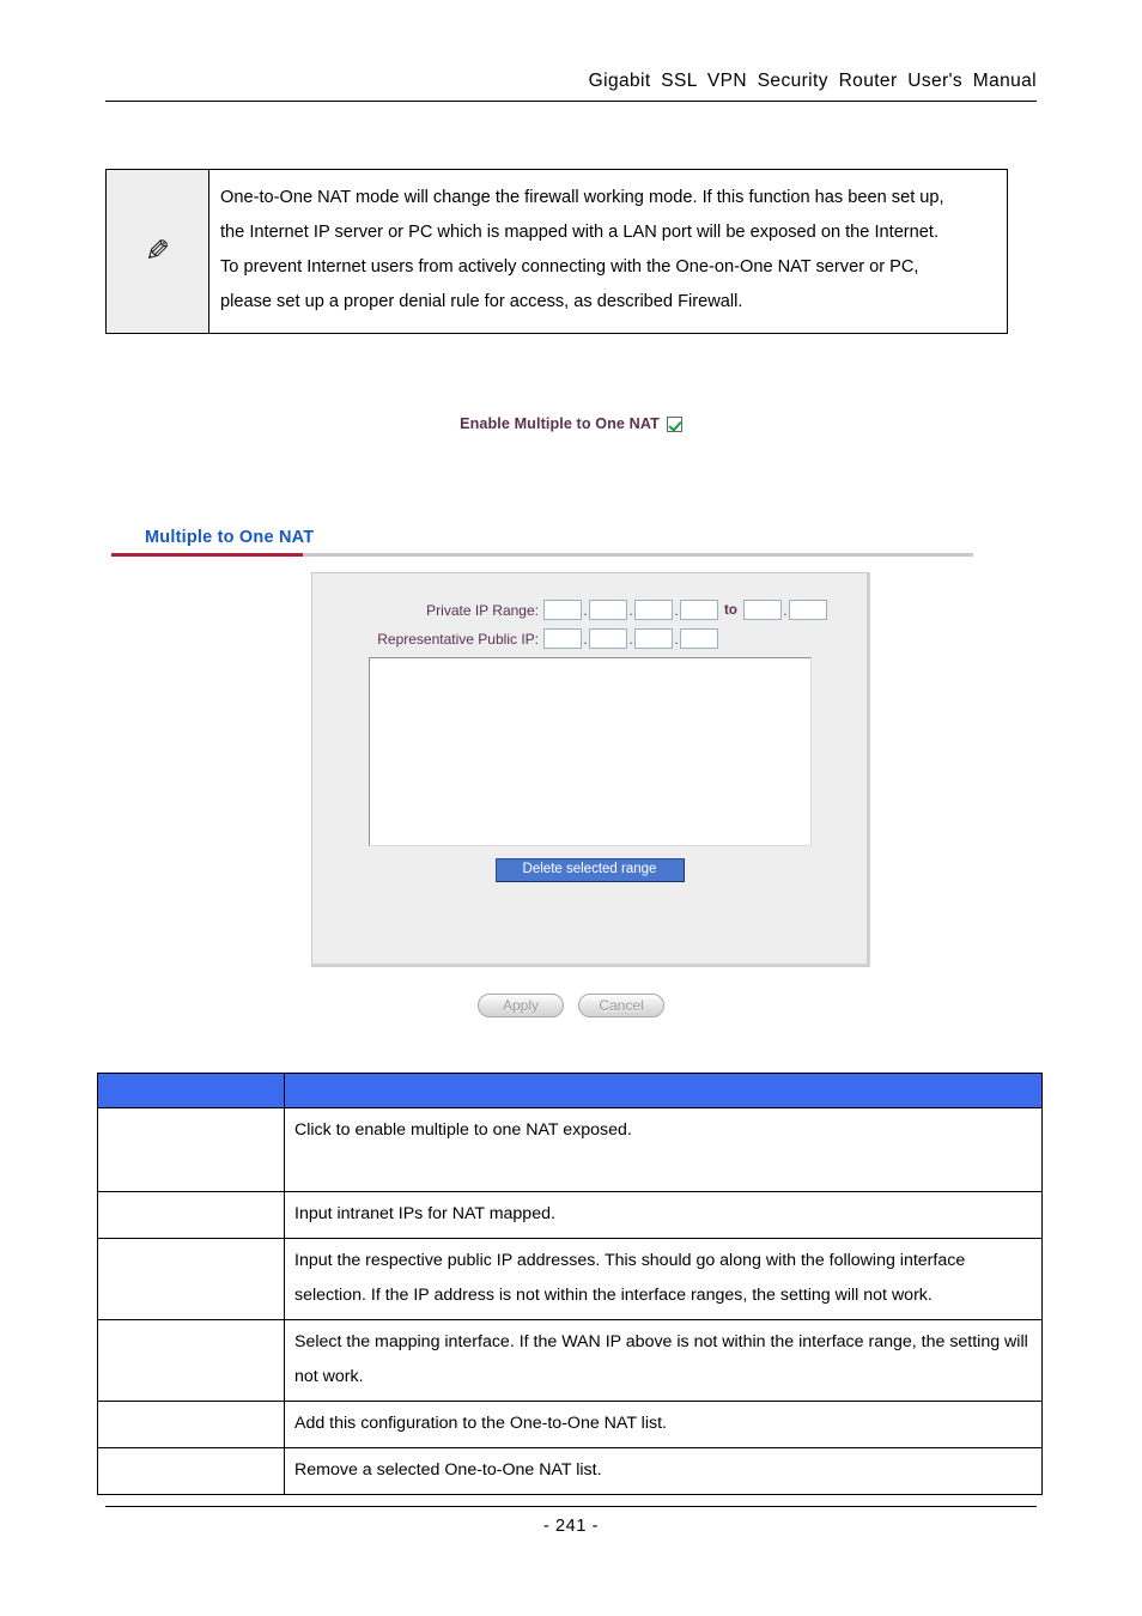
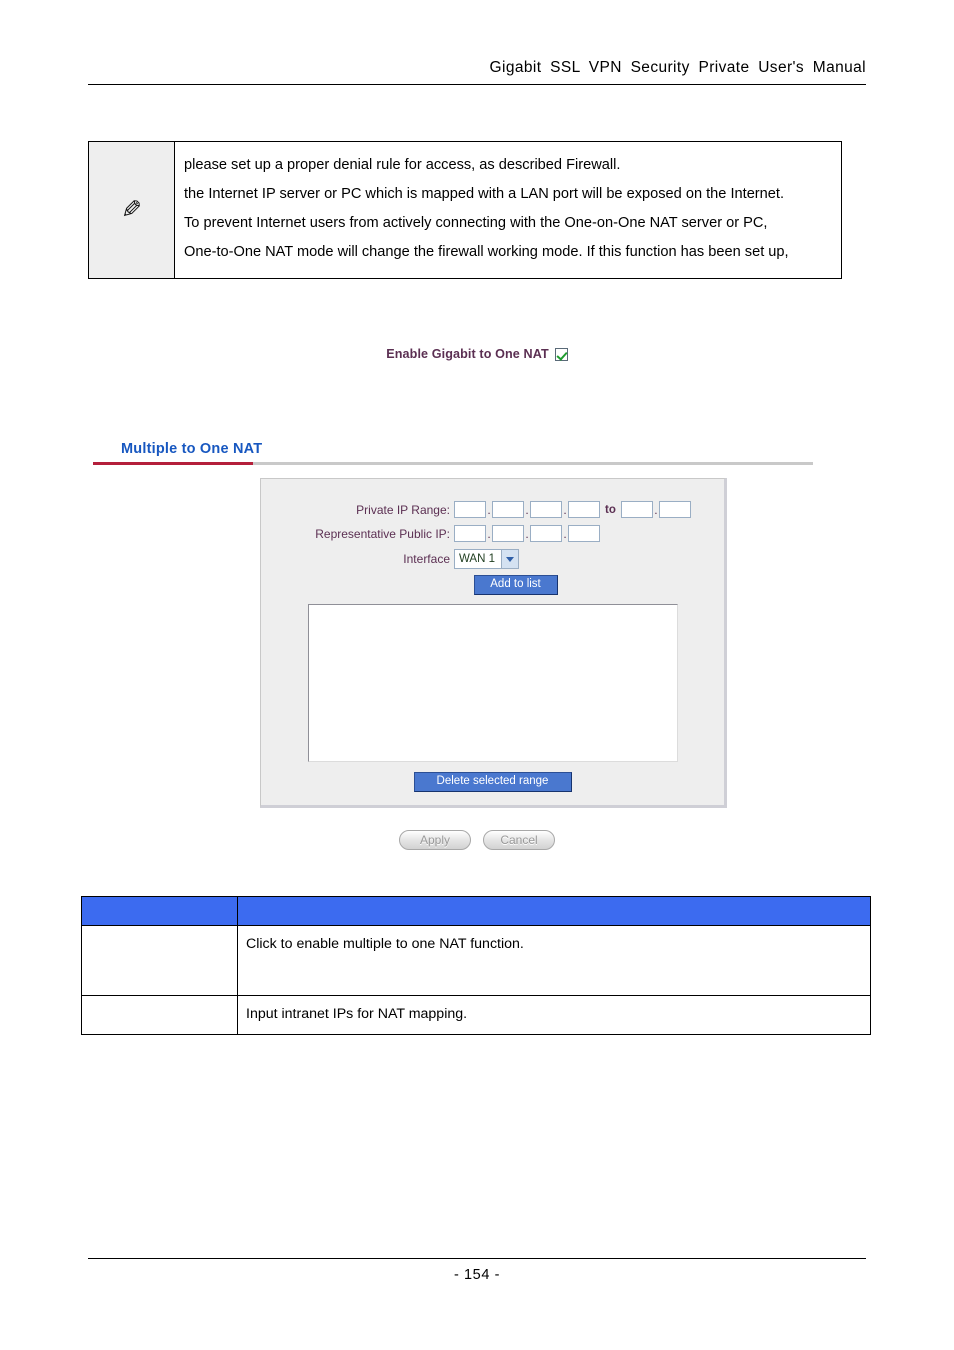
- Gigabit SSL VPN Security Router User's Manual
+ Gigabit SSL VPN Security Private User's Manual
- One-to-One NAT mode will change the firewall working mode. If this function has been set up,
+ please set up a proper denial rule for access, as described Firewall.
  the Internet IP server or PC which is mapped with a LAN port will be exposed on the Internet.
  To prevent Internet users from actively connecting with the One-on-One NAT server or PC,
- please set up a proper denial rule for access, as described Firewall.
+ One-to-One NAT mode will change the firewall working mode. If this function has been set up,
- Enable Multiple to One NAT
+ Enable Gigabit to One NAT
  Multiple to One NAT
  Private IP Range:
  .
  .
  .
  to
  .
  Representative Public IP:
  .
  .
  .
+ Interface
+ WAN 1
+ Add to list
  Delete selected range
  Apply
  Cancel
- 	Click to enable multiple to one NAT exposed.
+ 	Click to enable multiple to one NAT function.
- 	Input intranet IPs for NAT mapped.
+ 	Input intranet IPs for NAT mapping.
- 	Input the respective public IP addresses. This should go along with the following interface selection. If the IP address is not within the interface ranges, the setting will not work.
- 	Select the mapping interface. If the WAN IP above is not within the interface range, the setting will not work.
- 	Add this configuration to the One-to-One NAT list.
- 	Remove a selected One-to-One NAT list.
- - 241 -
+ - 154 -
